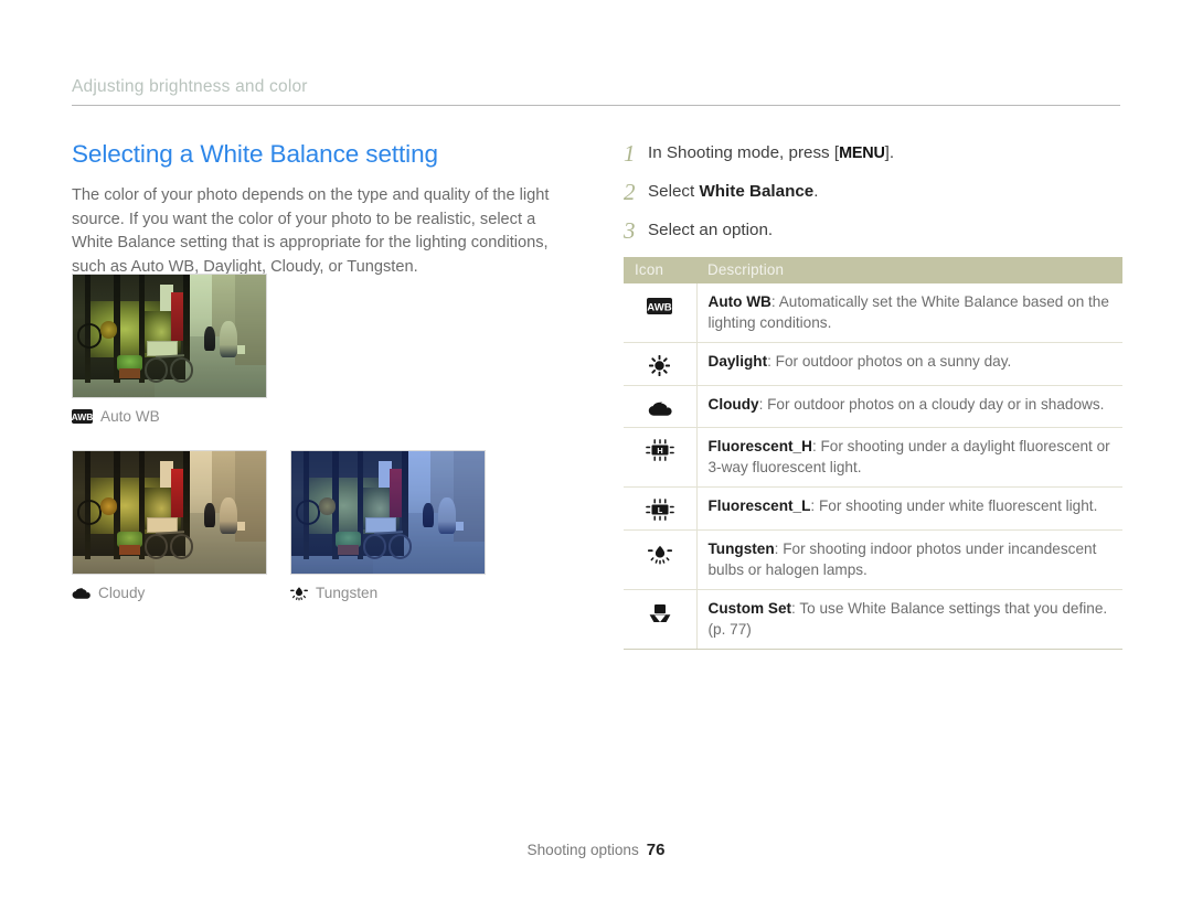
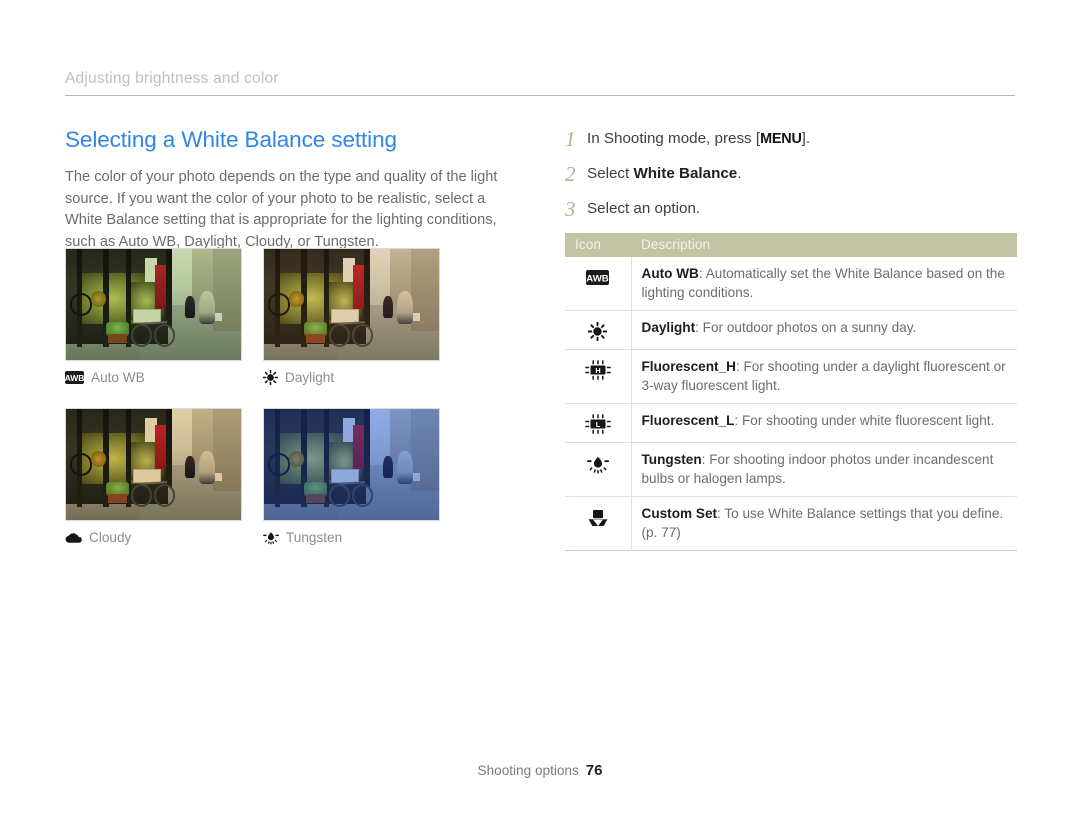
  Adjusting brightness and color
  Selecting a White Balance setting
  The color of your photo depends on the type and quality of the light source. If you want the color of your photo to be realistic, select a White Balance setting that is appropriate for the lighting conditions, such as Auto WB, Daylight, Cloudy, or Tungsten.
  AWB
  Auto WB
+ Daylight
  Cloudy
  Tungsten
  1
  In Shooting mode, press [MENU].
  2
  Select White Balance.
  3
  Select an option.
  Icon	Description
  AWB	Auto WB: Automatically set the White Balance based on the lighting conditions.
  	Daylight: For outdoor photos on a sunny day.
- 	Cloudy: For outdoor photos on a cloudy day or in shadows.
  H	Fluorescent_H: For shooting under a daylight fluorescent or 3-way fluorescent light.
  L	Fluorescent_L: For shooting under white fluorescent light.
  	Tungsten: For shooting indoor photos under incandescent bulbs or halogen lamps.
  	Custom Set: To use White Balance settings that you define. (p. 77)
  Shooting options 76
